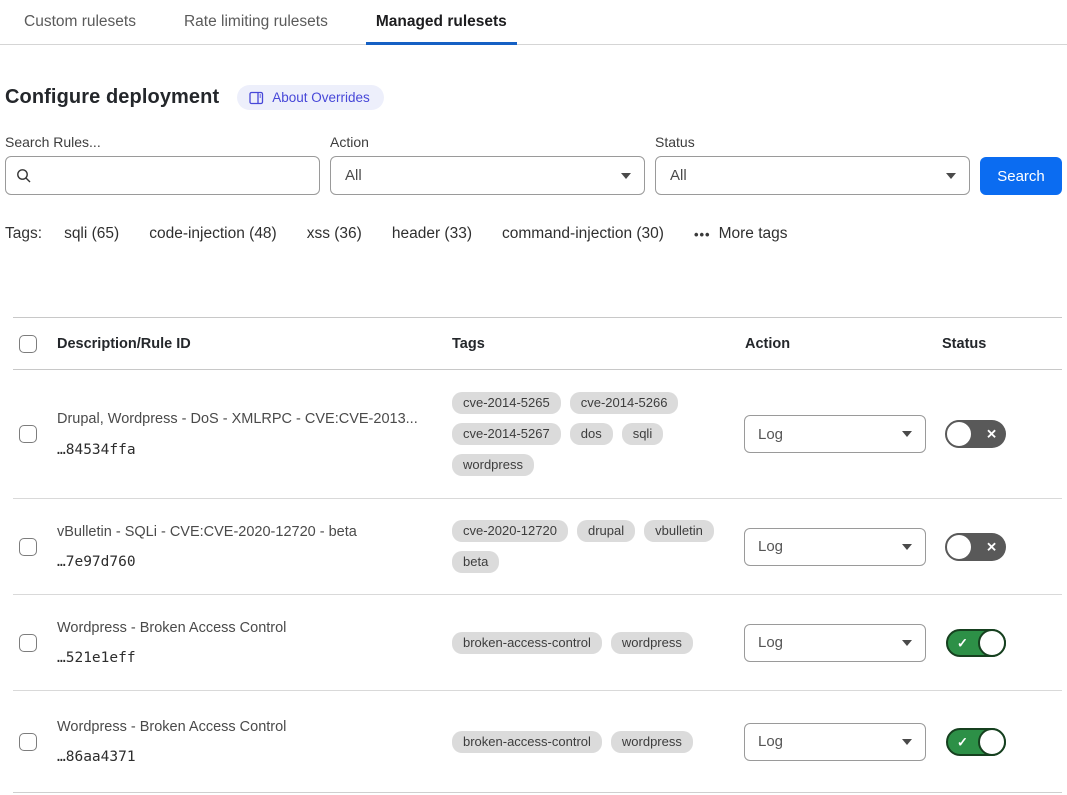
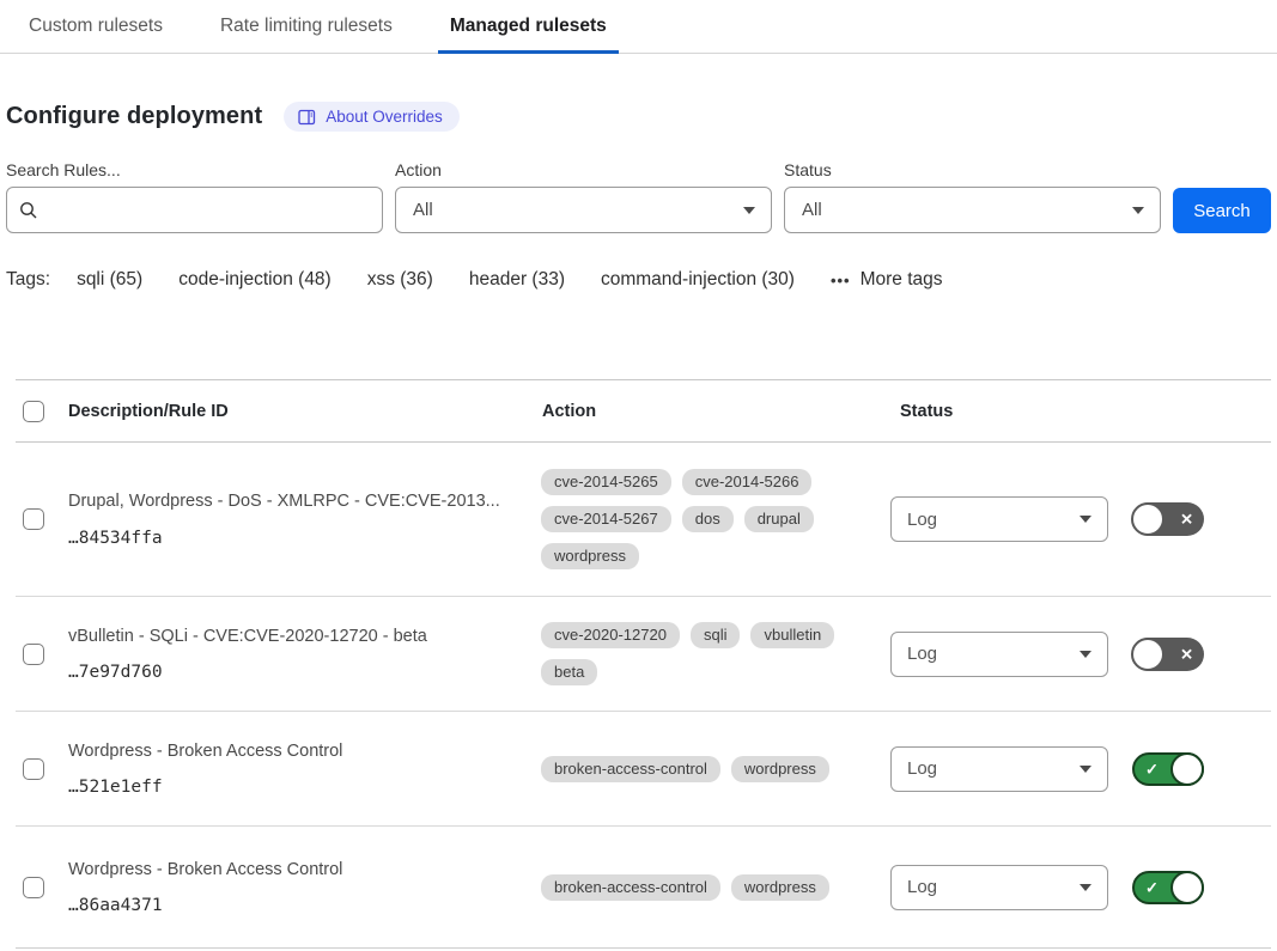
  Custom rulesets
  Rate limiting rulesets
  Managed rulesets
  Configure deployment
  About Overrides
  Search Rules...
  Action
  All
  Status
  All
  Search
  Tags:
  sqli (65)
  code-injection (48)
  xss (36)
  header (33)
  command-injection (30)
  •••
  More tags
  Description/Rule ID
- Tags
  Action
  Status
  Drupal, Wordpress - DoS - XMLRPC - CVE:CVE-2013...
  …84534ffa
  cve-2014-5265
  cve-2014-5266
  cve-2014-5267
  dos
- sqli
+ drupal
  wordpress
  Log
  ✕
  vBulletin - SQLi - CVE:CVE-2020-12720 - beta
  …7e97d760
  cve-2020-12720
- drupal
+ sqli
  vbulletin
  beta
  Log
  ✕
  Wordpress - Broken Access Control
  …521e1eff
  broken-access-control
  wordpress
  Log
  ✓
  Wordpress - Broken Access Control
  …86aa4371
  broken-access-control
  wordpress
  Log
  ✓
